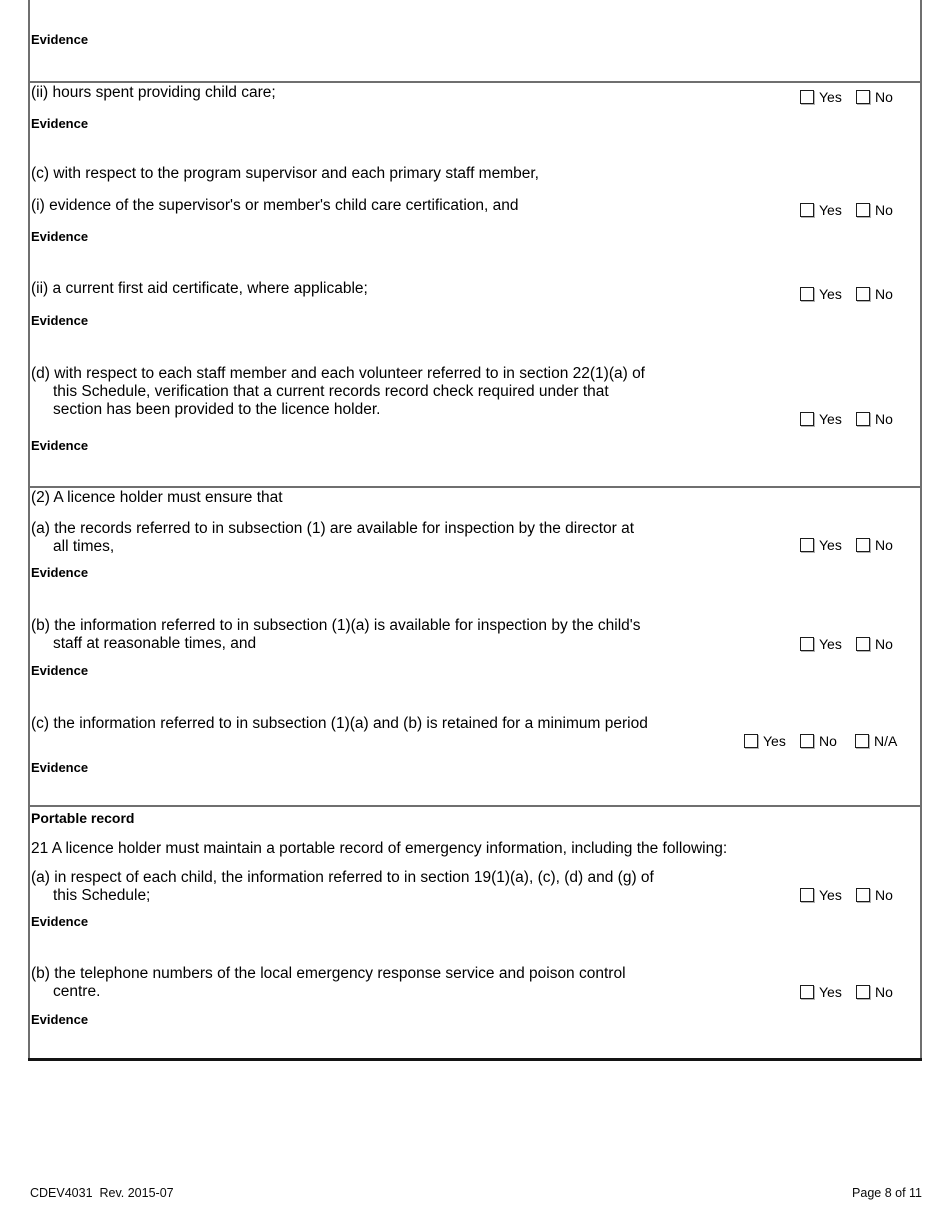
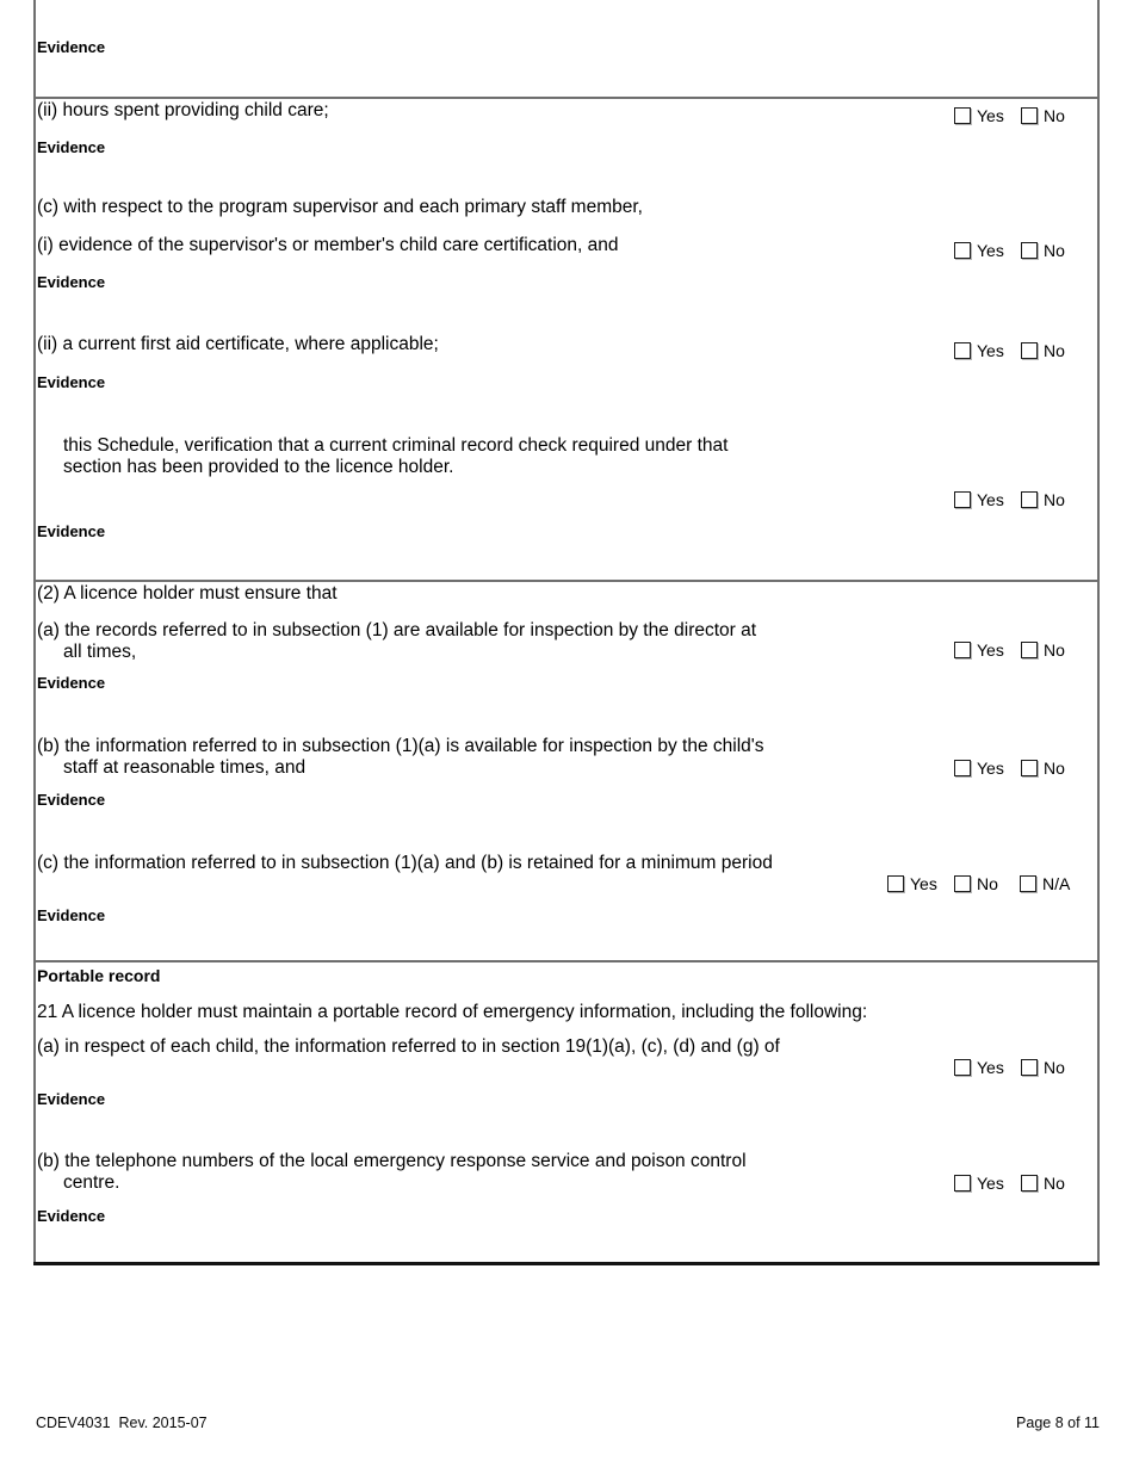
  Evidence
  (ii) hours spent providing child care;
  Yes
  No
  Evidence
  (c) with respect to the program supervisor and each primary staff member,
  (i) evidence of the supervisor's or member's child care certification, and
  Yes
  No
  Evidence
  (ii) a current first aid certificate, where applicable;
  Yes
  No
  Evidence
- (d) with respect to each staff member and each volunteer referred to in section 22(1)(a) of
- this Schedule, verification that a current records record check required under that
+ this Schedule, verification that a current criminal record check required under that
  section has been provided to the licence holder.
  Yes
  No
  Evidence
  (2) A licence holder must ensure that
  (a) the records referred to in subsection (1) are available for inspection by the director at
  all times,
  Yes
  No
  Evidence
  (b) the information referred to in subsection (1)(a) is available for inspection by the child's
  staff at reasonable times, and
  Yes
  No
  Evidence
  (c) the information referred to in subsection (1)(a) and (b) is retained for a minimum period
  Yes
  No
  N/A
  Evidence
  Portable record
  21 A licence holder must maintain a portable record of emergency information, including the following:
  (a) in respect of each child, the information referred to in section 19(1)(a), (c), (d) and (g) of
- this Schedule;
  Yes
  No
  Evidence
  (b) the telephone numbers of the local emergency response service and poison control
  centre.
  Yes
  No
  Evidence
  CDEV4031 Rev. 2015-07
  Page 8 of 11
